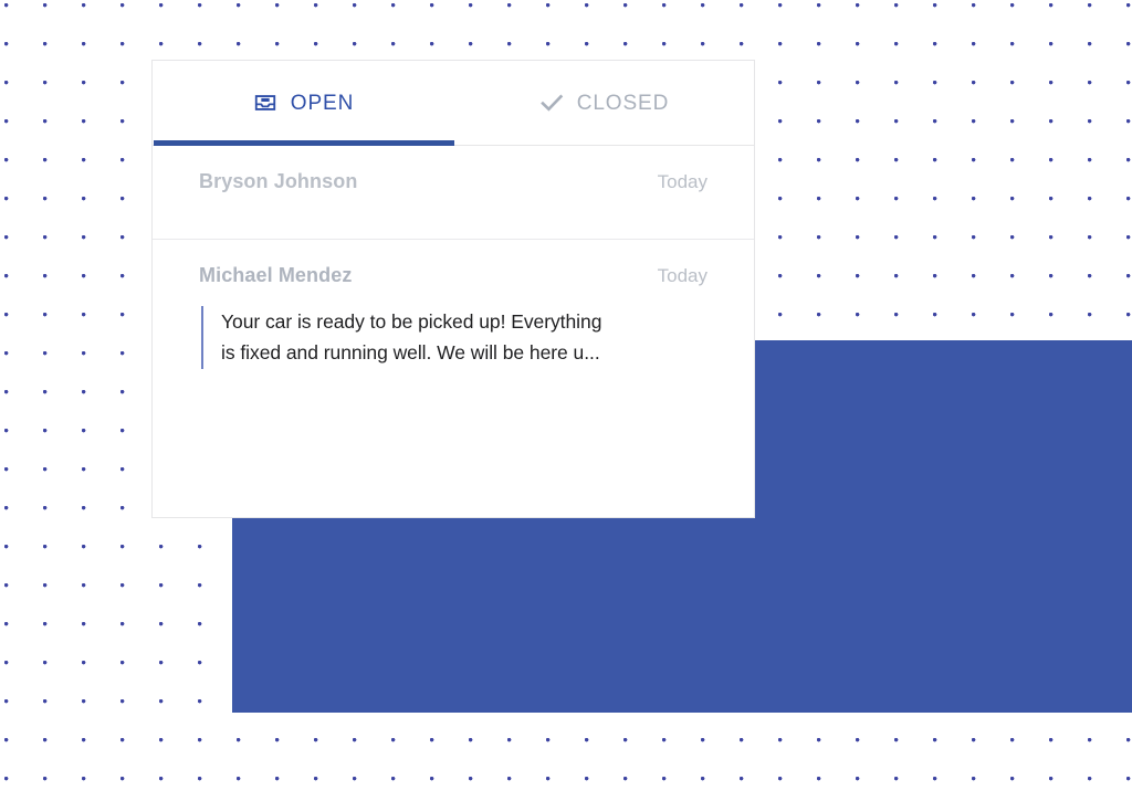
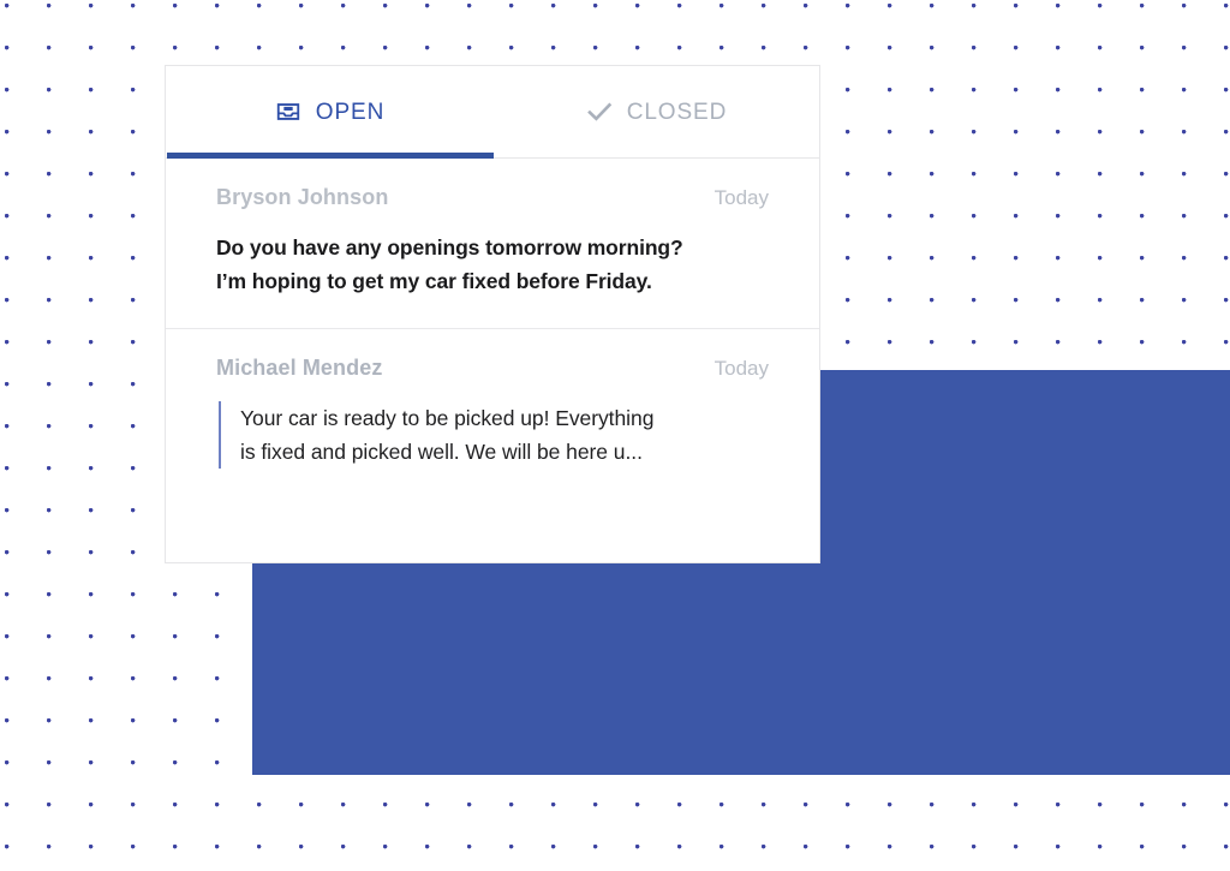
  OPEN
  CLOSED
  Bryson Johnson
  Today
+ Do you have any openings tomorrow morning?
+ I’m hoping to get my car fixed before Friday.
  Michael Mendez
  Today
  Your car is ready to be picked up! Everything
- is fixed and running well. We will be here u...
+ is fixed and picked well. We will be here u...
